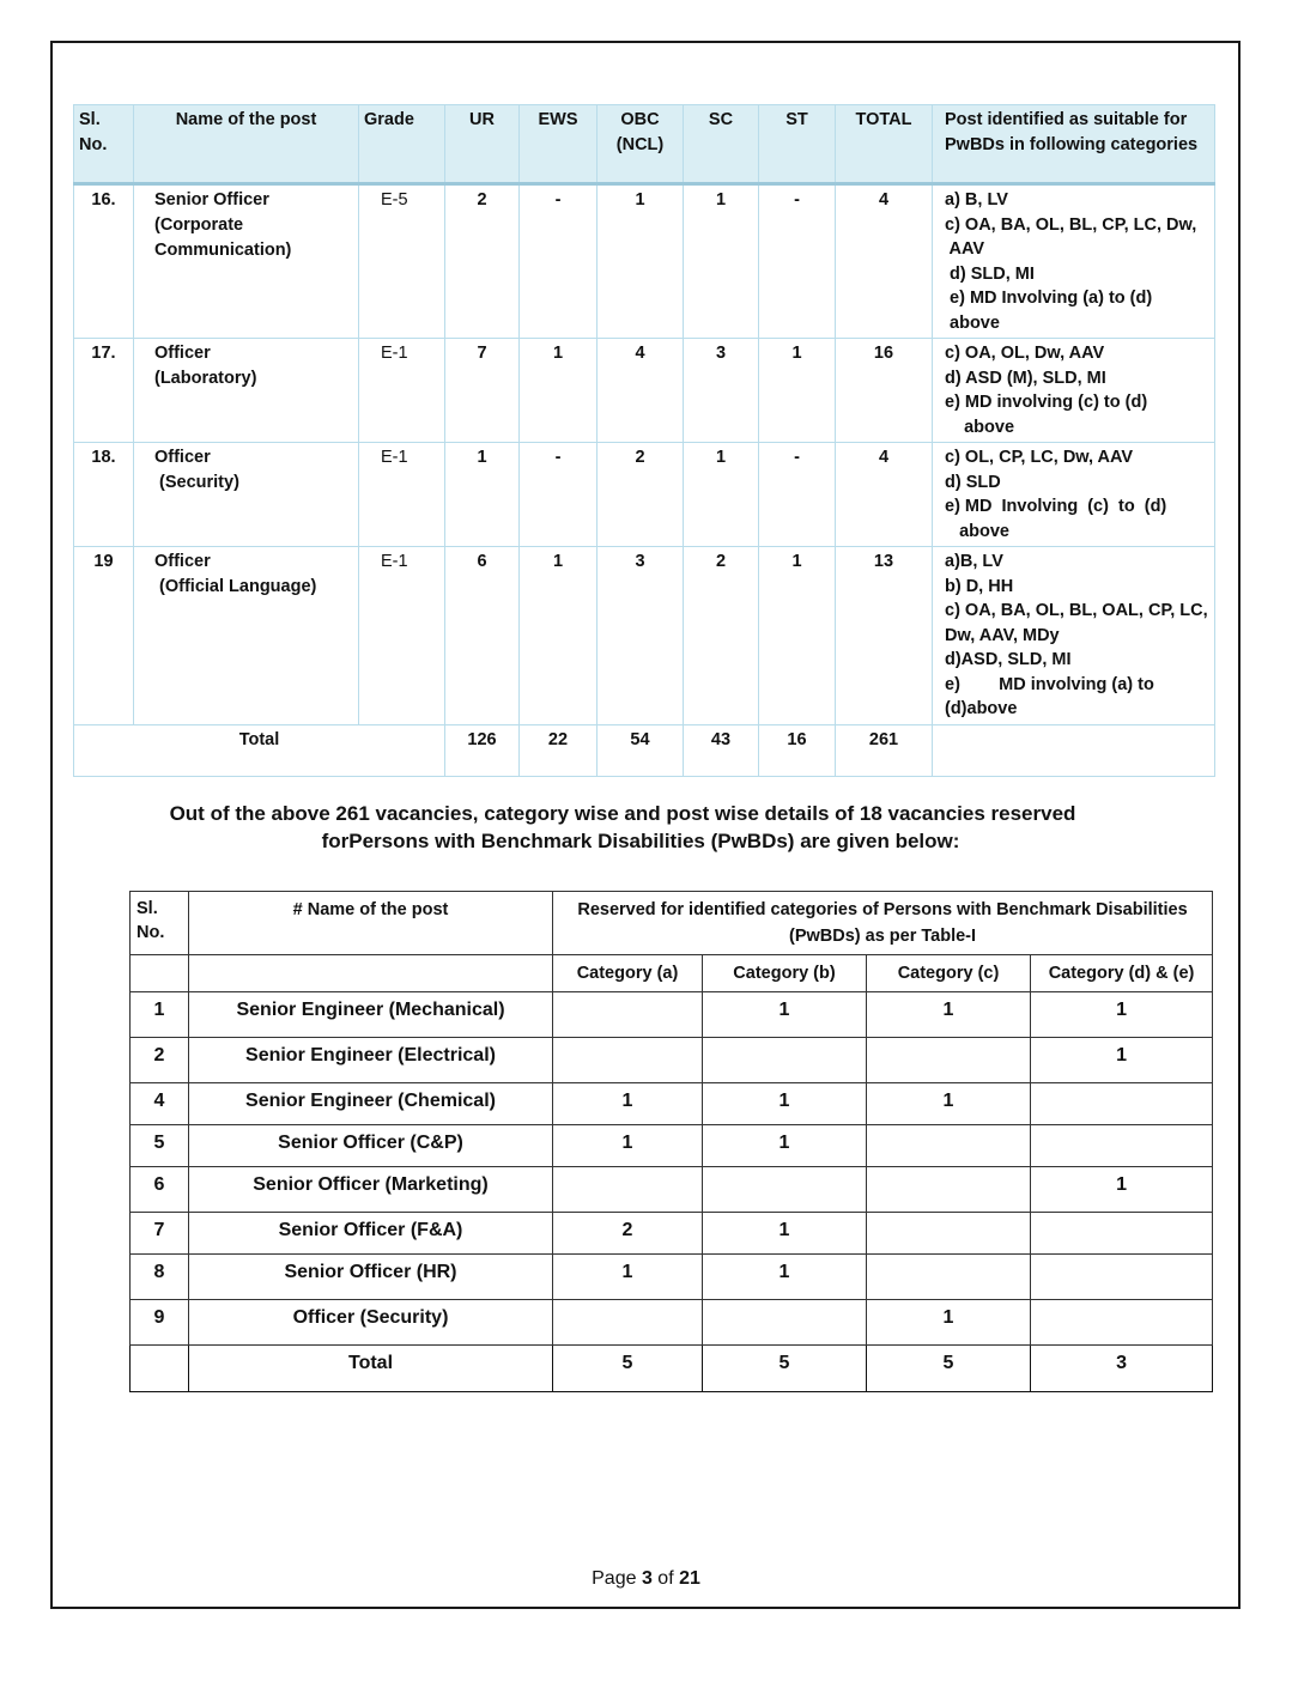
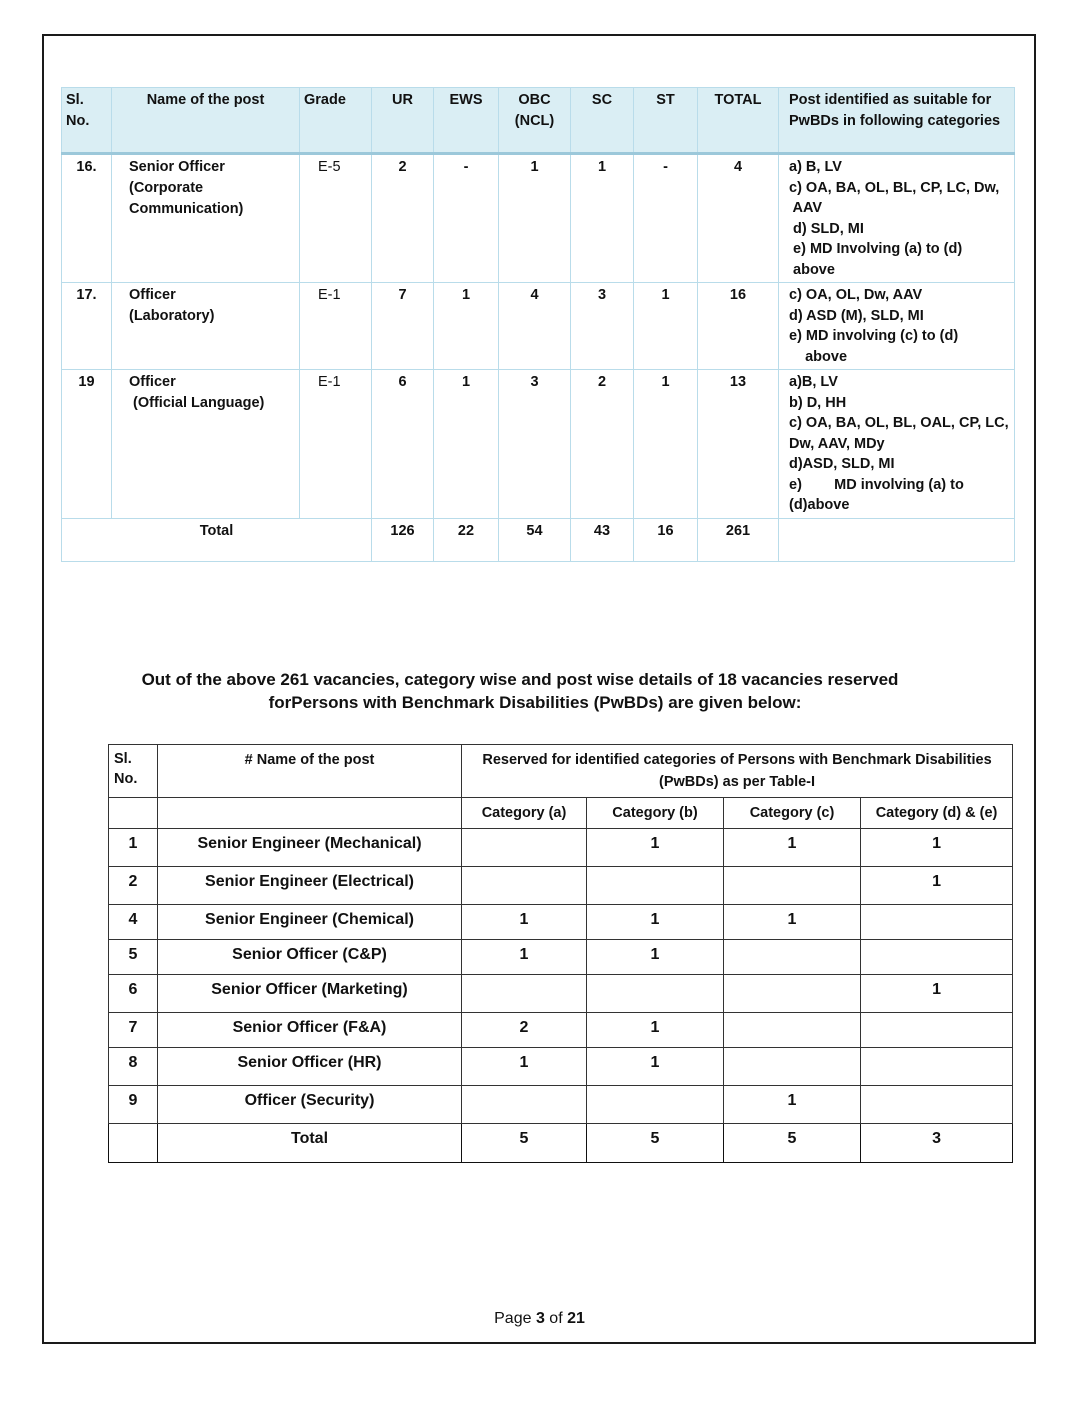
  Sl. No.	Name of the post	Grade	UR	EWS	OBC (NCL)	SC	ST	TOTAL	Post identified as suitable for PwBDs in following categories
  16.	Senior Officer(CorporateCommunication)	E-5	2	-	1	1	-	4	a) B, LVc) OA, BA, OL, BL, CP, LC, Dw, AAV d) SLD, MI e) MD Involving (a) to (d) above
  17.	Officer(Laboratory)	E-1	7	1	4	3	1	16	c) OA, OL, Dw, AAVd) ASD (M), SLD, MIe) MD involving (c) to (d) above
- 18.	Officer (Security)	E-1	1	-	2	1	-	4	c) OL, CP, LC, Dw, AAVd) SLDe) MD Involving (c) to (d) above
  19	Officer (Official Language)	E-1	6	1	3	2	1	13	a)B, LVb) D, HHc) OA, BA, OL, BL, OAL, CP, LC,Dw, AAV, MDyd)ASD, SLD, MIe) MD involving (a) to(d)above
  Total	126	22	54	43	16	261
  Out of the above 261 vacancies, category wise and post wise details of 18 vacancies reserved
  forPersons with Benchmark Disabilities (PwBDs) are given below:
  Sl. No.	# Name of the post	Reserved for identified categories of Persons with Benchmark Disabilities (PwBDs) as per Table-I
  		Category (a)	Category (b)	Category (c)	Category (d) & (e)
  1	Senior Engineer (Mechanical)		1	1	1
  2	Senior Engineer (Electrical)				1
  4	Senior Engineer (Chemical)	1	1	1
  5	Senior Officer (C&P)	1	1
  6	Senior Officer (Marketing)				1
  7	Senior Officer (F&A)	2	1
  8	Senior Officer (HR)	1	1
  9	Officer (Security)			1
  	Total	5	5	5	3
  Page 3 of 21
